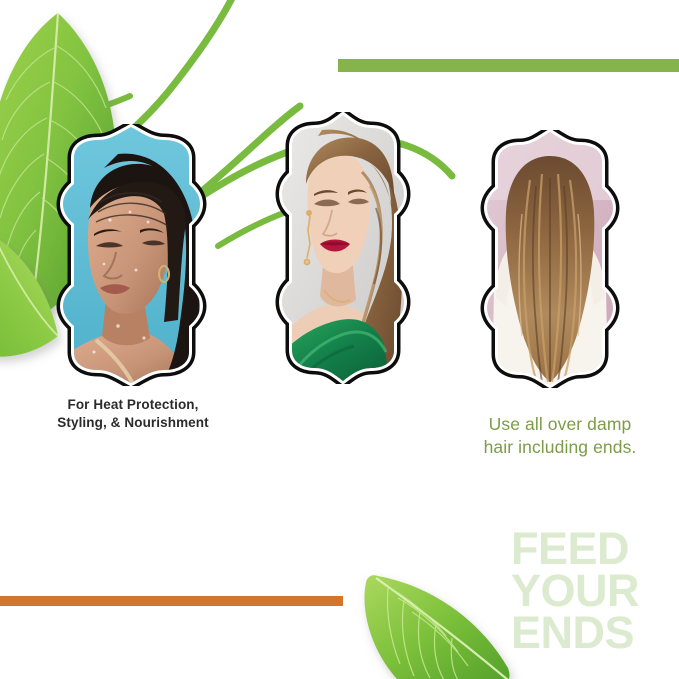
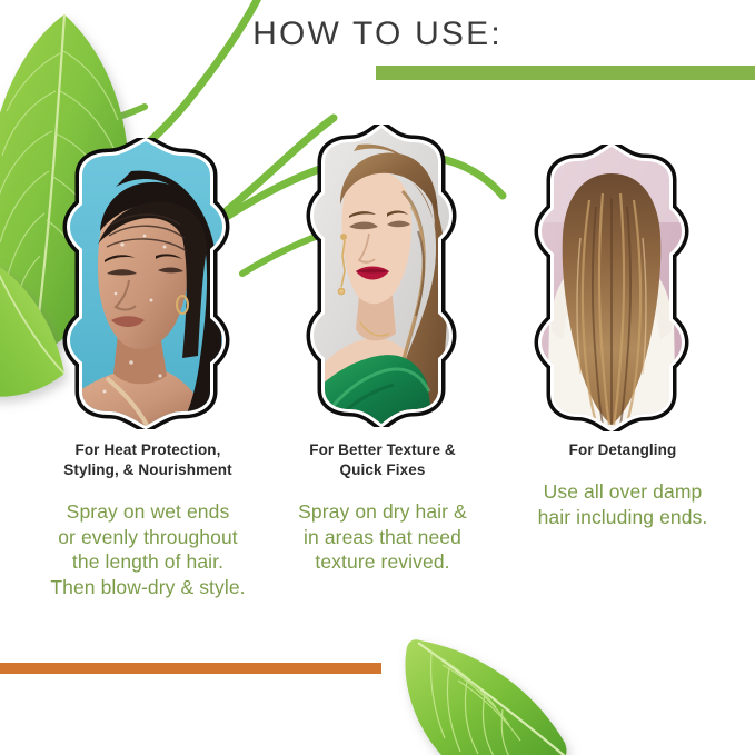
+ HOW TO USE:
  For Heat Protection,
  Styling, & Nourishment
+ Spray on wet ends
+ or evenly throughout
+ the length of hair.
+ Then blow-dry & style.
+ For Better Texture &
+ Quick Fixes
+ Spray on dry hair &
+ in areas that need
+ texture revived.
+ For Detangling
  Use all over damp
  hair including ends.
- FEED
- YOUR
- ENDS
